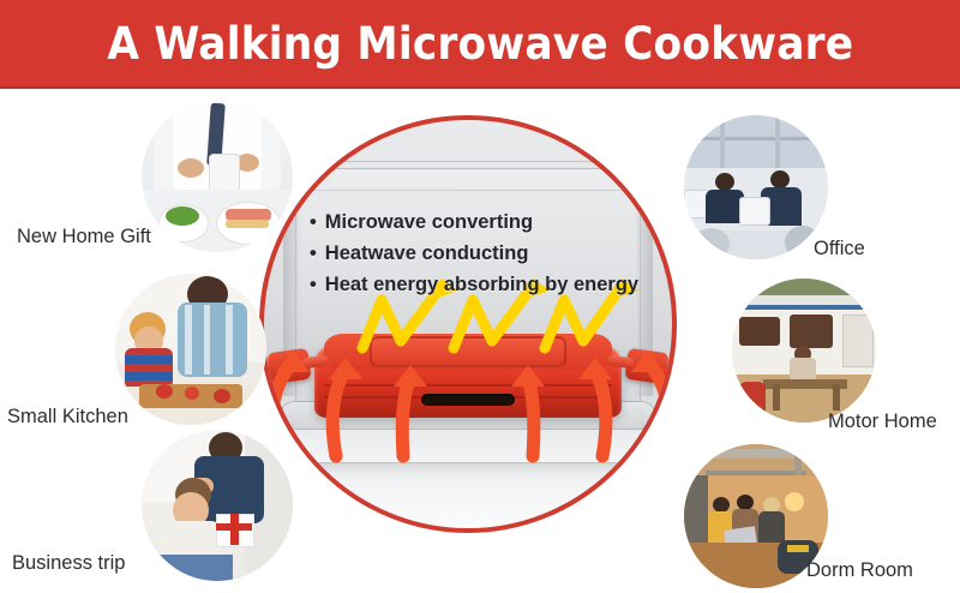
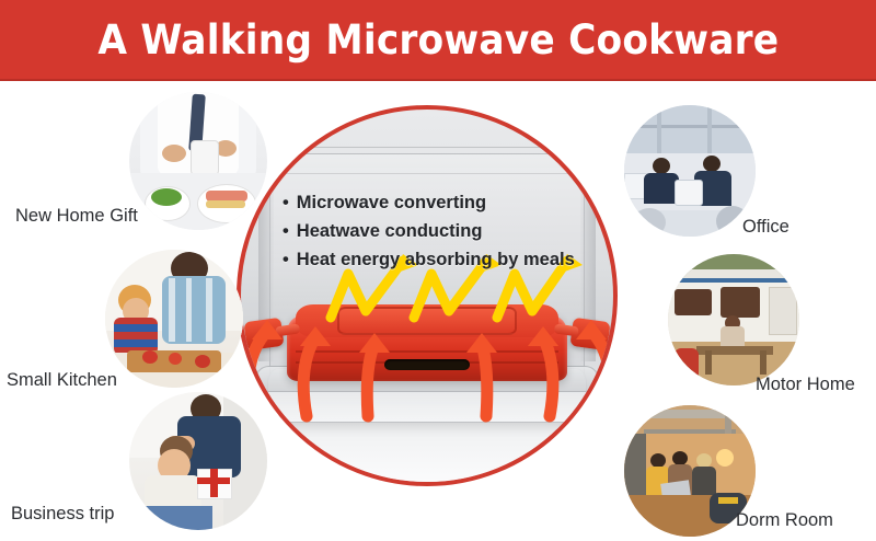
  A Walking Microwave Cookware
  •
  Microwave converting
  •
  Heatwave conducting
  •
- Heat energy absorbing by energy
+ Heat energy absorbing by meals
  New Home Gift
  Small Kitchen
  Business trip
  Office
  Motor Home
  Dorm Room
